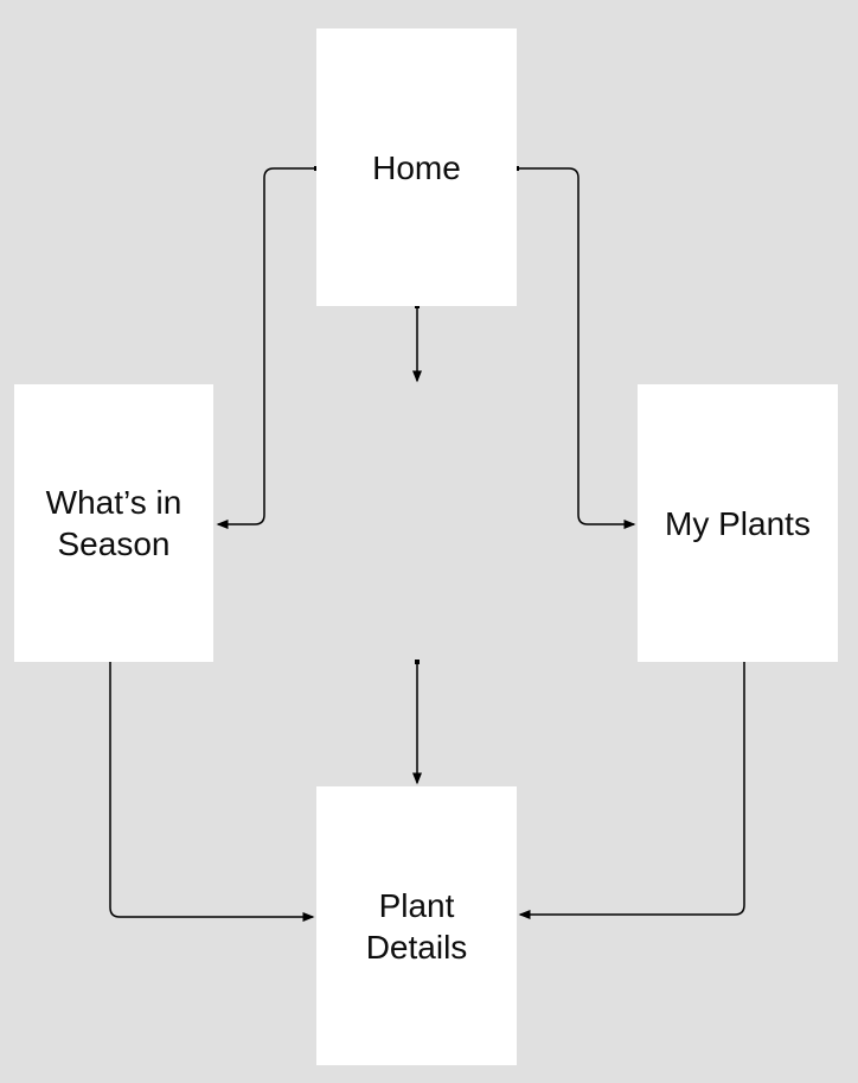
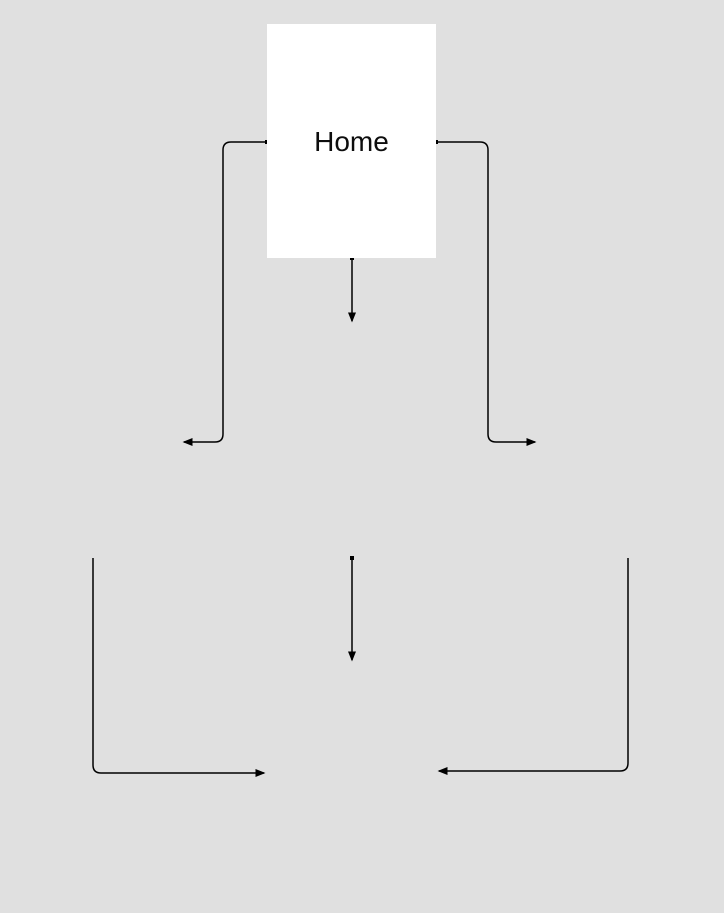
  Home
- What’s in
- Season
- My Plants
- Plant
- Details
